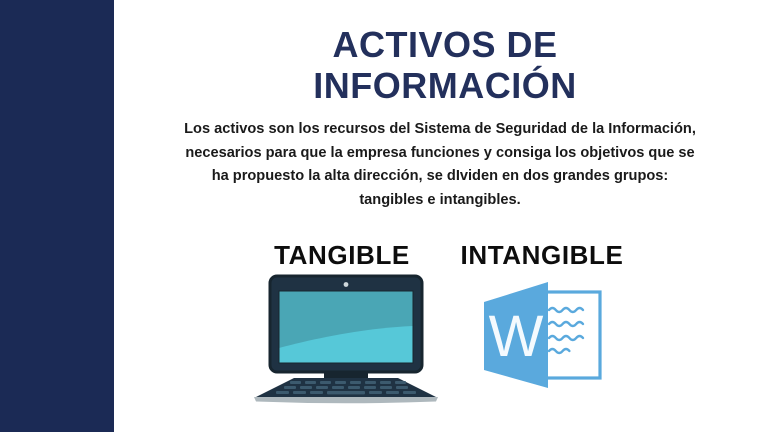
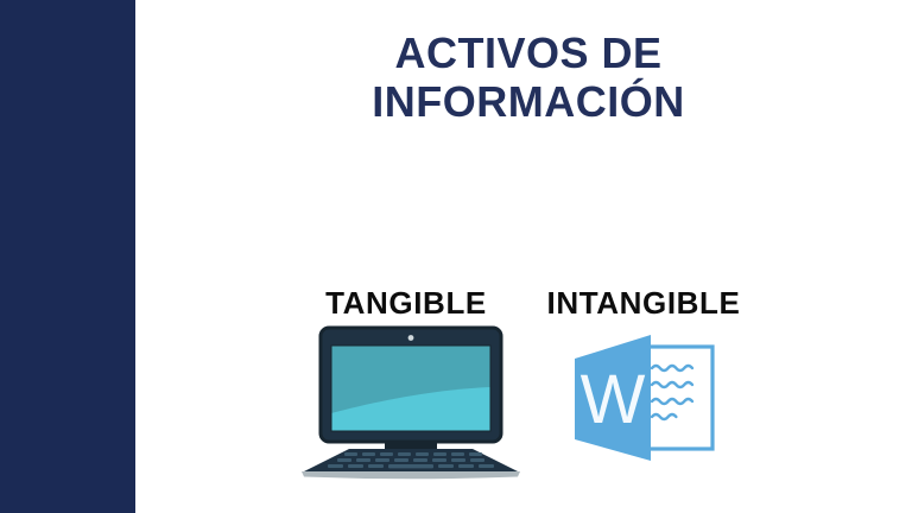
  ACTIVOS DE
  INFORMACIÓN
- Los activos son los recursos del Sistema de Seguridad de la Información, necesarios para que la empresa funciones y consiga los objetivos que se ha propuesto la alta dirección, se dIviden en dos grandes grupos: tangibles e intangibles.
  TANGIBLE
  INTANGIBLE
  W
